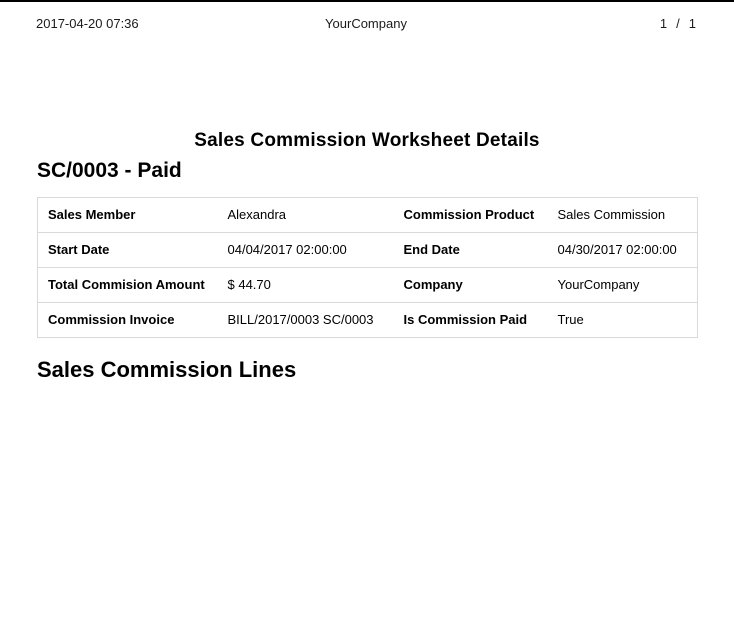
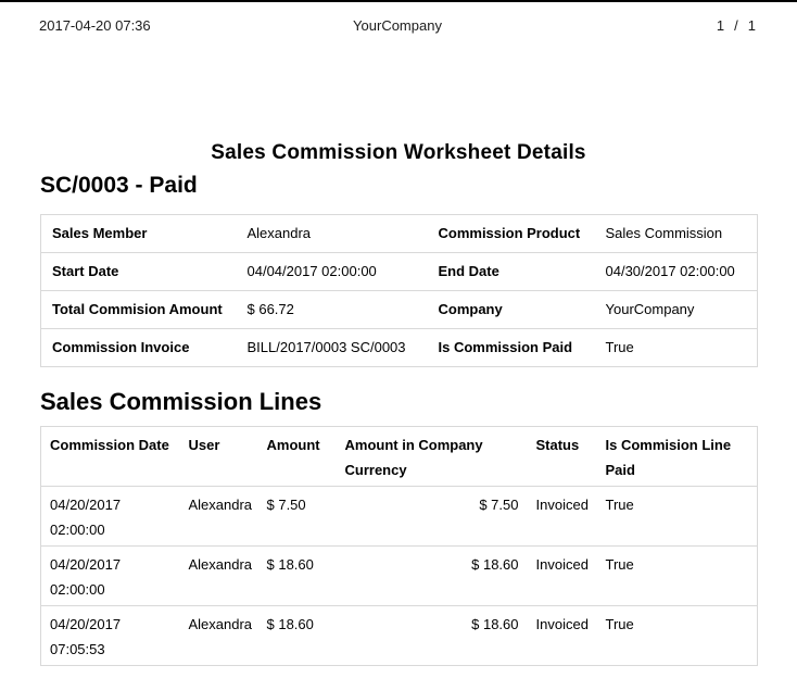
  2017-04-20 07:36
  YourCompany
  1 / 1
  Sales Commission Worksheet Details
  SC/0003 - Paid
  Sales Member	Alexandra	Commission Product	Sales Commission
  Start Date	04/04/2017 02:00:00	End Date	04/30/2017 02:00:00
- Total Commision Amount	$ 44.70	Company	YourCompany
+ Total Commision Amount	$ 66.72	Company	YourCompany
  Commission Invoice	BILL/2017/0003 SC/0003	Is Commission Paid	True
  Sales Commission Lines
+ Commission Date	User	Amount	Amount in Company Currency	Status	Is Commision Line Paid
+ 04/20/2017 02:00:00	Alexandra	$ 7.50	$ 7.50	Invoiced	True
+ 04/20/2017 02:00:00	Alexandra	$ 18.60	$ 18.60	Invoiced	True
+ 04/20/2017 07:05:53	Alexandra	$ 18.60	$ 18.60	Invoiced	True
